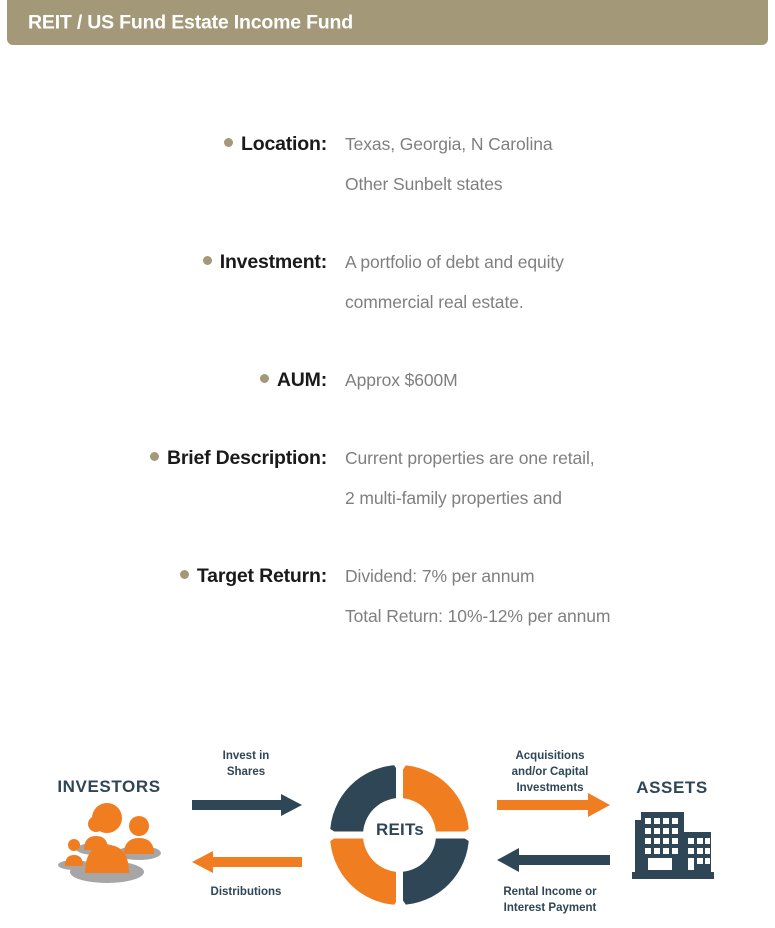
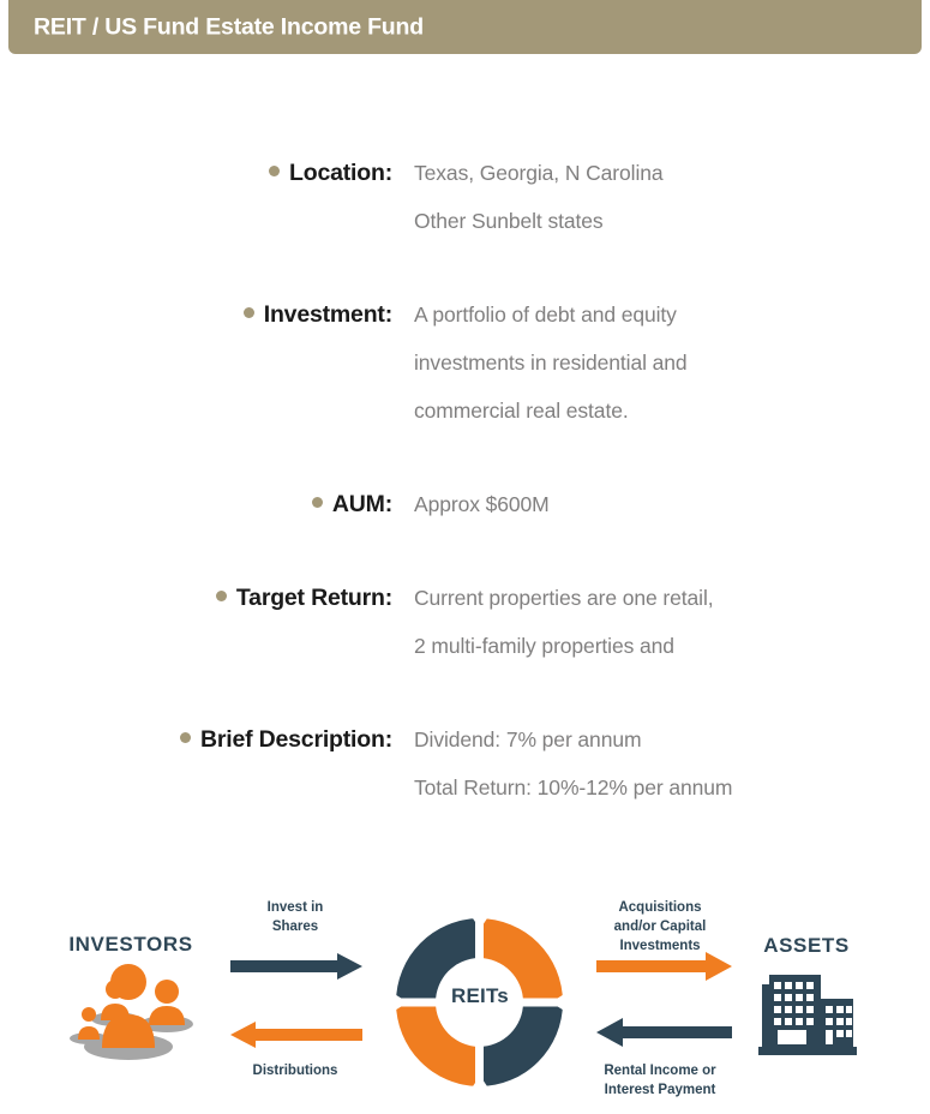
  REIT / US Fund Estate Income Fund
  Location:
  Texas, Georgia, N Carolina
  Other Sunbelt states
  Investment:
  A portfolio of debt and equity
+ investments in residential and
  commercial real estate.
  AUM:
  Approx $600M
- Brief Description:
+ Target Return:
  Current properties are one retail,
  2 multi-family properties and
- Target Return:
+ Brief Description:
  Dividend: 7% per annum
  Total Return: 10%-12% per annum
  INVESTORS
  ASSETS
  Invest in
  Shares
  Distributions
  Acquisitions
  and/or Capital
  Investments
  Rental Income or
  Interest Payment
  REITs
